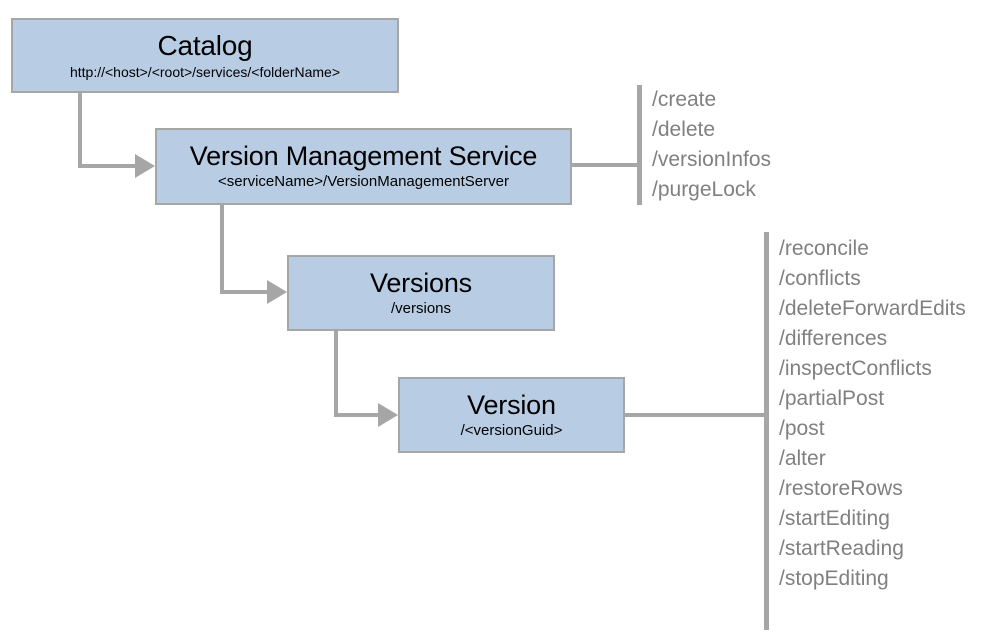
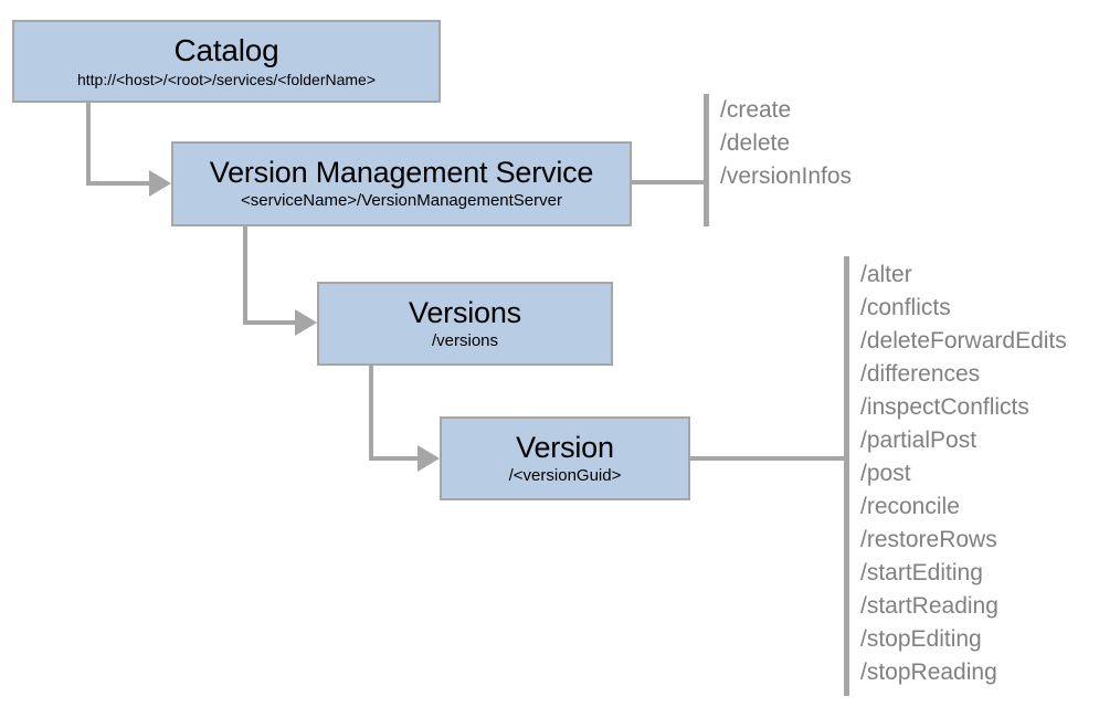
  Catalog
  http://<host>/<root>/services/<folderName>
  Version Management Service
  <serviceName>/VersionManagementServer
  Versions
  /versions
  Version
  /<versionGuid>
  /create
  /delete
  /versionInfos
- /purgeLock
- /reconcile
+ /alter
  /conflicts
  /deleteForwardEdits
  /differences
  /inspectConflicts
  /partialPost
  /post
- /alter
+ /reconcile
  /restoreRows
  /startEditing
  /startReading
  /stopEditing
+ /stopReading
